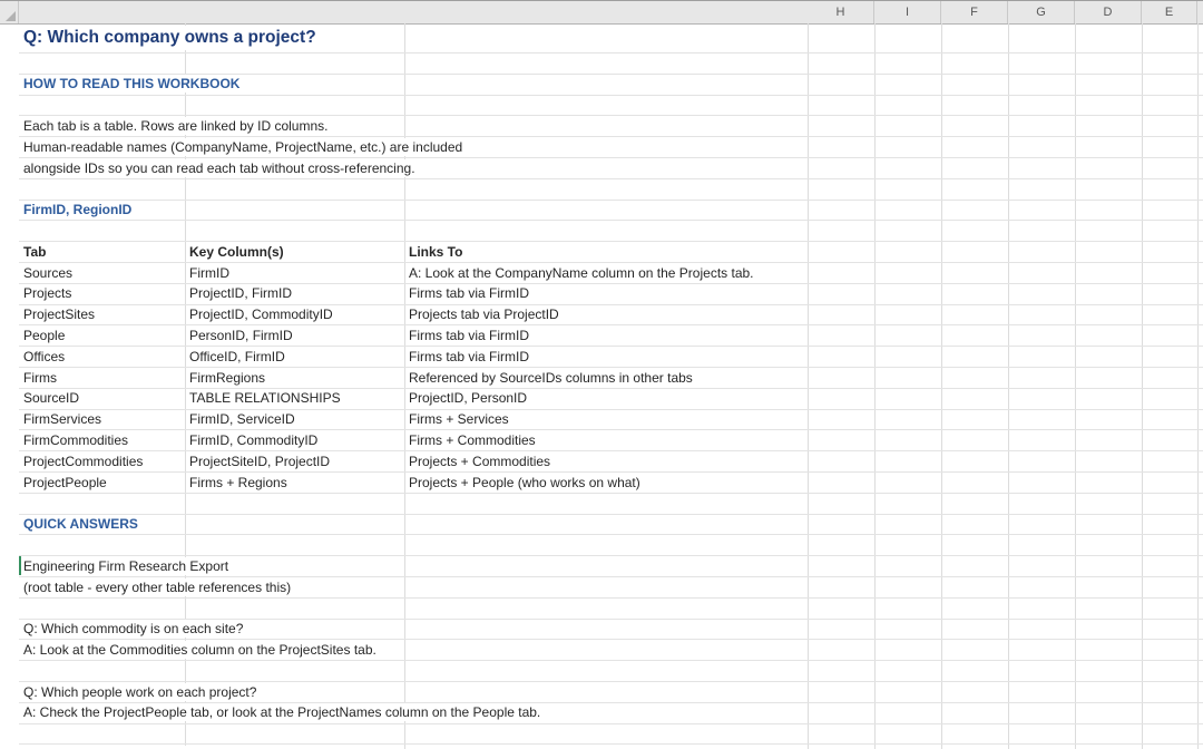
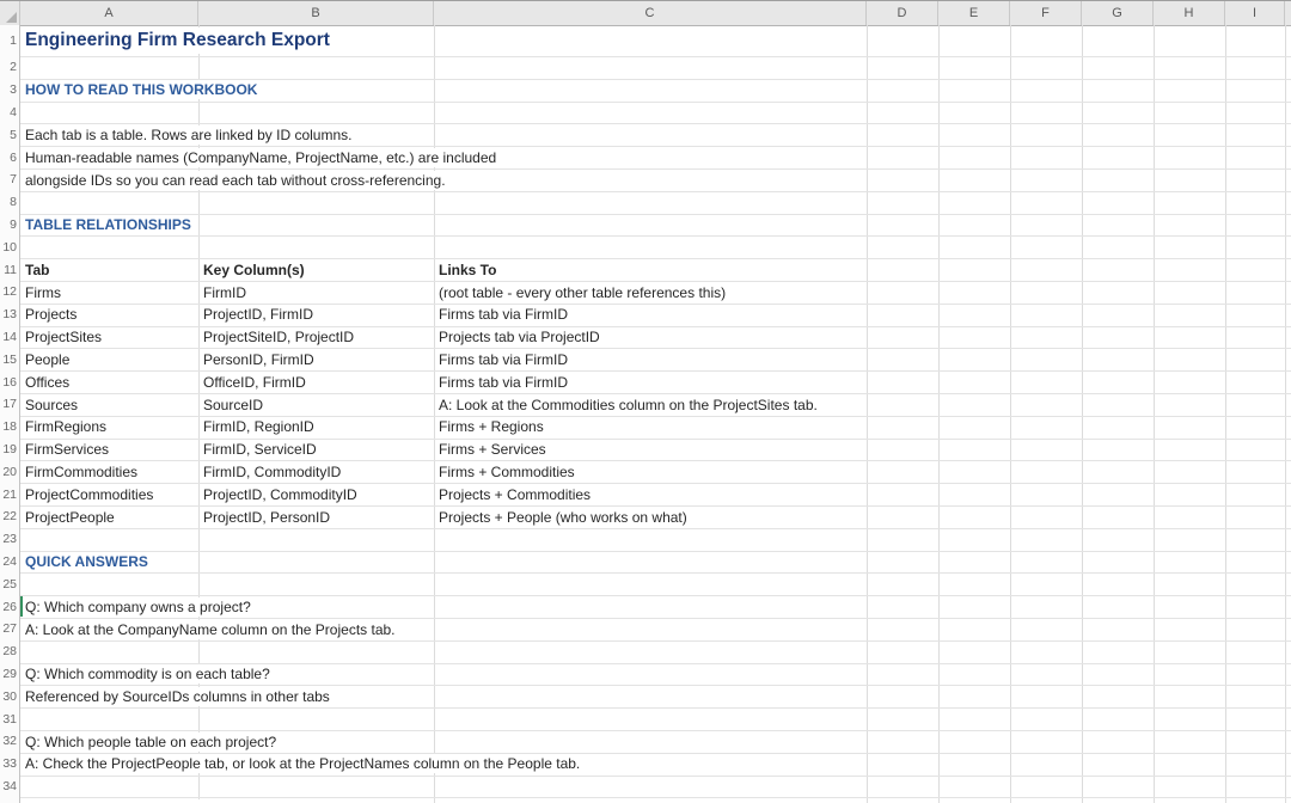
+ A
+ B
+ C
- H
+ D
- I
+ E
  F
  G
- D
+ H
- E
+ I
+ 1
+ 2
+ 3
+ 4
+ 5
+ 6
+ 7
+ 8
+ 9
+ 10
+ 11
+ 12
+ 13
+ 14
+ 15
+ 16
+ 17
+ 18
+ 19
+ 20
+ 21
+ 22
+ 23
+ 24
+ 25
+ 26
+ 27
+ 28
+ 29
+ 30
+ 31
+ 32
+ 33
+ 34
- Q: Which company owns a project?
+ Engineering Firm Research Export
  HOW TO READ THIS WORKBOOK
  Each tab is a table. Rows are linked by ID columns.
  Human-readable names (CompanyName, ProjectName, etc.) are included
  alongside IDs so you can read each tab without cross-referencing.
- FirmID, RegionID
+ TABLE RELATIONSHIPS
  Tab
  Key Column(s)
  Links To
- Sources
+ Firms
  FirmID
- A: Look at the CompanyName column on the Projects tab.
+ (root table - every other table references this)
  Projects
  ProjectID, FirmID
  Firms tab via FirmID
  ProjectSites
- ProjectID, CommodityID
+ ProjectSiteID, ProjectID
  Projects tab via ProjectID
  People
  PersonID, FirmID
  Firms tab via FirmID
  Offices
  OfficeID, FirmID
  Firms tab via FirmID
- Firms
+ Sources
- FirmRegions
+ SourceID
- Referenced by SourceIDs columns in other tabs
+ A: Look at the Commodities column on the ProjectSites tab.
- SourceID
+ FirmRegions
- TABLE RELATIONSHIPS
+ FirmID, RegionID
- ProjectID, PersonID
+ Firms + Regions
  FirmServices
  FirmID, ServiceID
  Firms + Services
  FirmCommodities
  FirmID, CommodityID
  Firms + Commodities
  ProjectCommodities
- ProjectSiteID, ProjectID
+ ProjectID, CommodityID
  Projects + Commodities
  ProjectPeople
- Firms + Regions
+ ProjectID, PersonID
  Projects + People (who works on what)
  QUICK ANSWERS
- Engineering Firm Research Export
+ Q: Which company owns a project?
- (root table - every other table references this)
+ A: Look at the CompanyName column on the Projects tab.
- Q: Which commodity is on each site?
+ Q: Which commodity is on each table?
- A: Look at the Commodities column on the ProjectSites tab.
+ Referenced by SourceIDs columns in other tabs
- Q: Which people work on each project?
+ Q: Which people table on each project?
  A: Check the ProjectPeople tab, or look at the ProjectNames column on the People tab.
